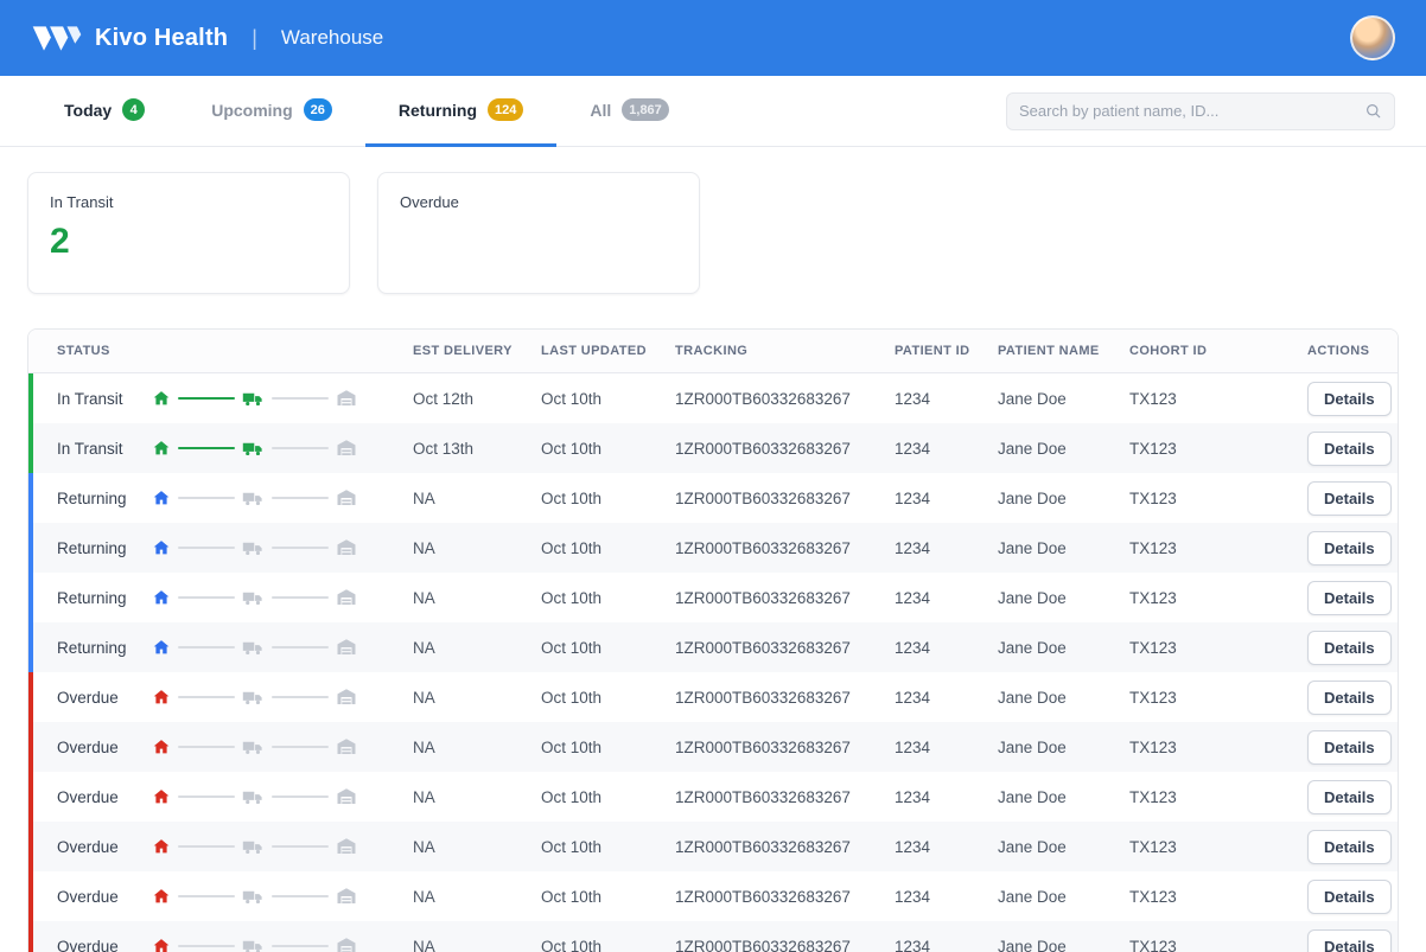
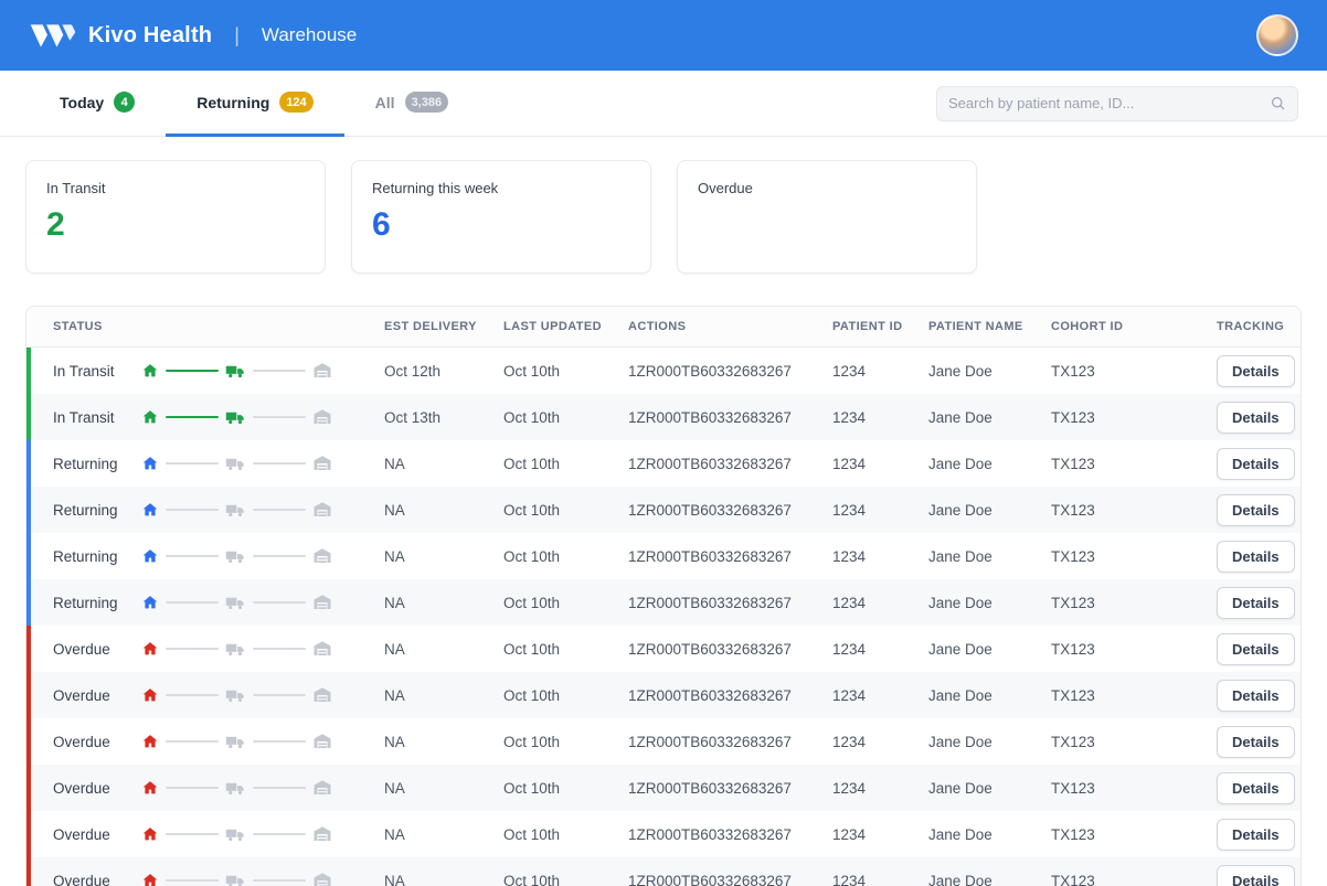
  Kivo Health
  |
  Warehouse
  Today
  4
- Upcoming
- 26
  Returning
  124
  All
- 1,867
+ 3,386
  Search by patient name, ID...
  In Transit
  2
+ Returning this week
+ 6
  Overdue
  STATUS
  EST DELIVERY
  LAST UPDATED
- TRACKING
+ ACTIONS
  PATIENT ID
  PATIENT NAME
  COHORT ID
- ACTIONS
+ TRACKING
  In Transit
  Oct 12th
  Oct 10th
  1ZR000TB60332683267
  1234
  Jane Doe
  TX123
  Details
  In Transit
  Oct 13th
  Oct 10th
  1ZR000TB60332683267
  1234
  Jane Doe
  TX123
  Details
  Returning
  NA
  Oct 10th
  1ZR000TB60332683267
  1234
  Jane Doe
  TX123
  Details
  Returning
  NA
  Oct 10th
  1ZR000TB60332683267
  1234
  Jane Doe
  TX123
  Details
  Returning
  NA
  Oct 10th
  1ZR000TB60332683267
  1234
  Jane Doe
  TX123
  Details
  Returning
  NA
  Oct 10th
  1ZR000TB60332683267
  1234
  Jane Doe
  TX123
  Details
  Overdue
  NA
  Oct 10th
  1ZR000TB60332683267
  1234
  Jane Doe
  TX123
  Details
  Overdue
  NA
  Oct 10th
  1ZR000TB60332683267
  1234
  Jane Doe
  TX123
  Details
  Overdue
  NA
  Oct 10th
  1ZR000TB60332683267
  1234
  Jane Doe
  TX123
  Details
  Overdue
  NA
  Oct 10th
  1ZR000TB60332683267
  1234
  Jane Doe
  TX123
  Details
  Overdue
  NA
  Oct 10th
  1ZR000TB60332683267
  1234
  Jane Doe
  TX123
  Details
  Overdue
  NA
  Oct 10th
  1ZR000TB60332683267
  1234
  Jane Doe
  TX123
  Details
